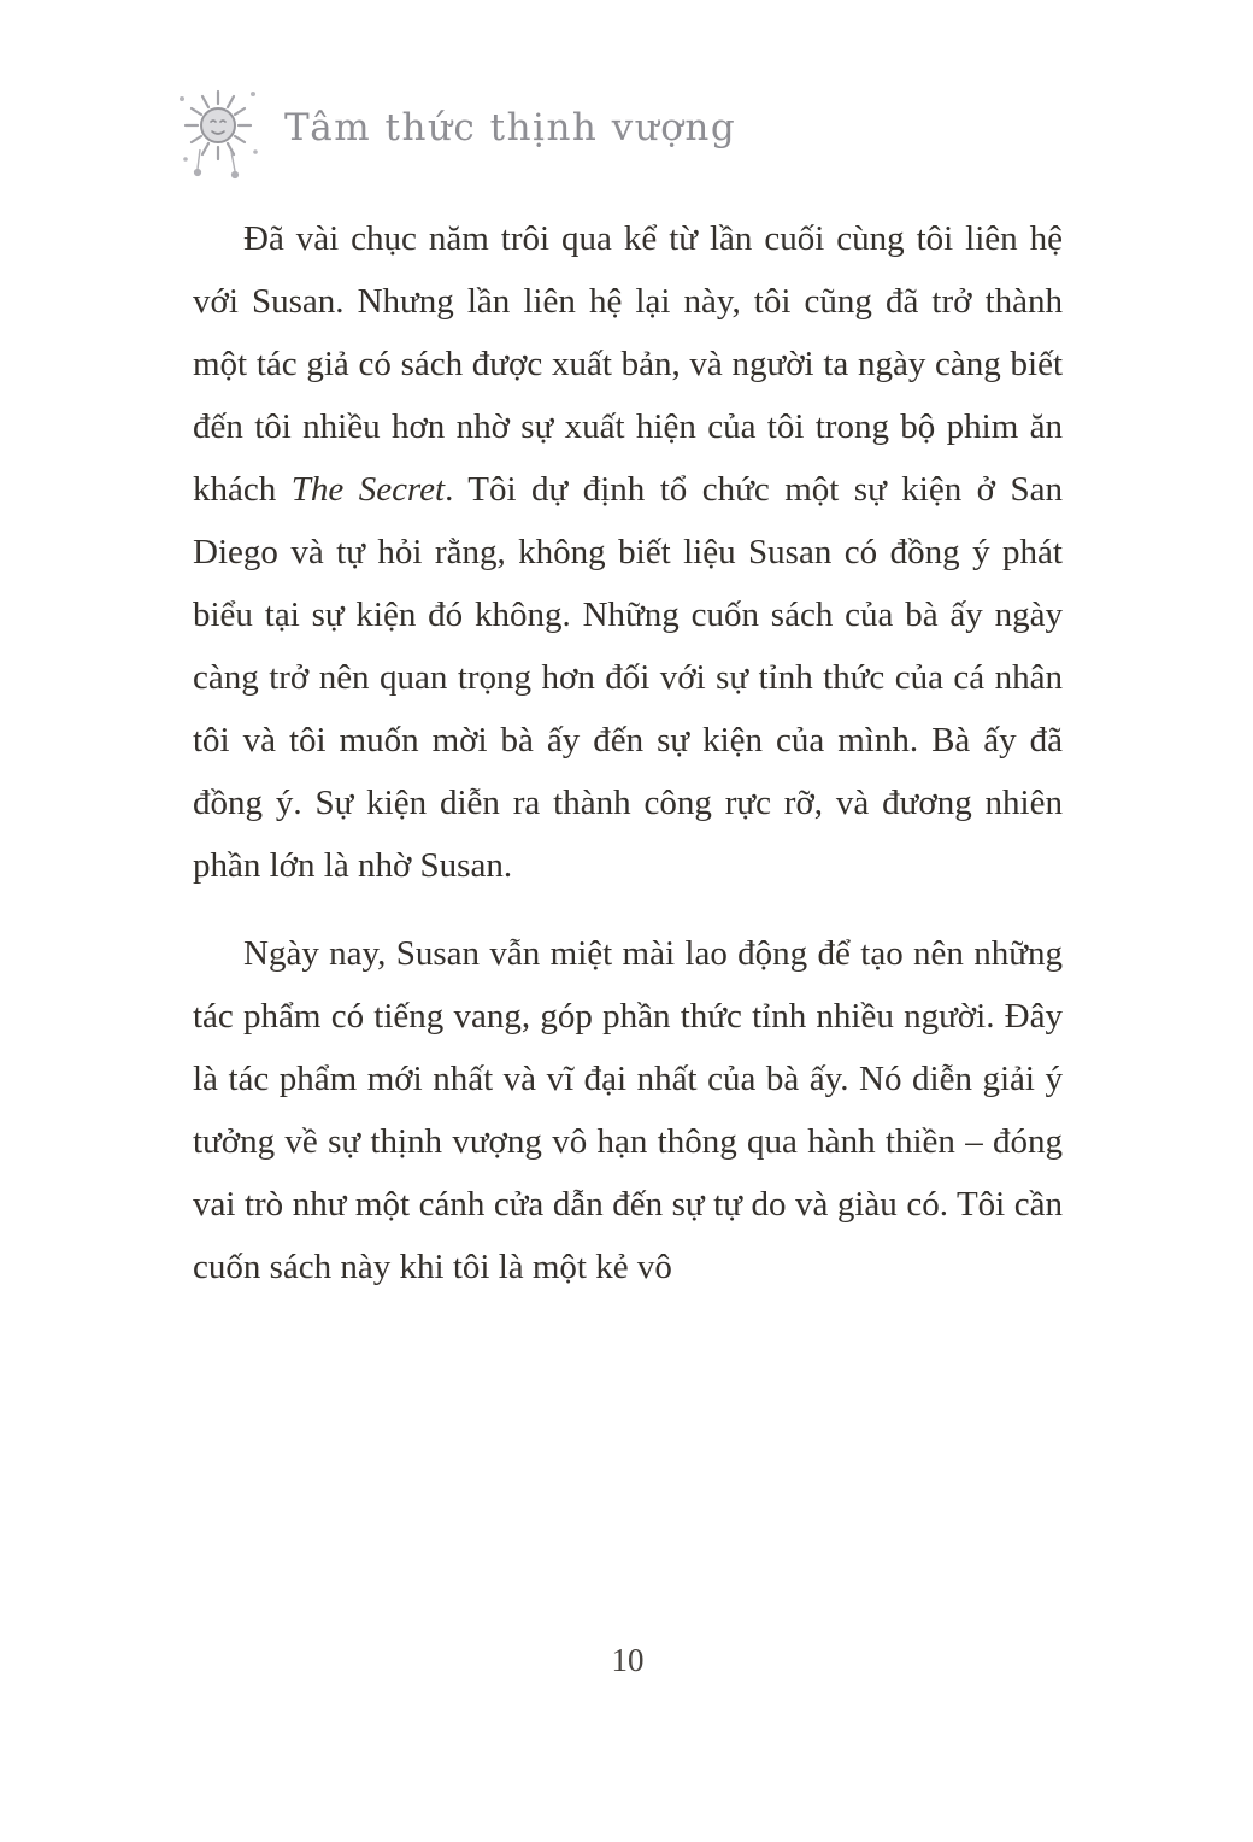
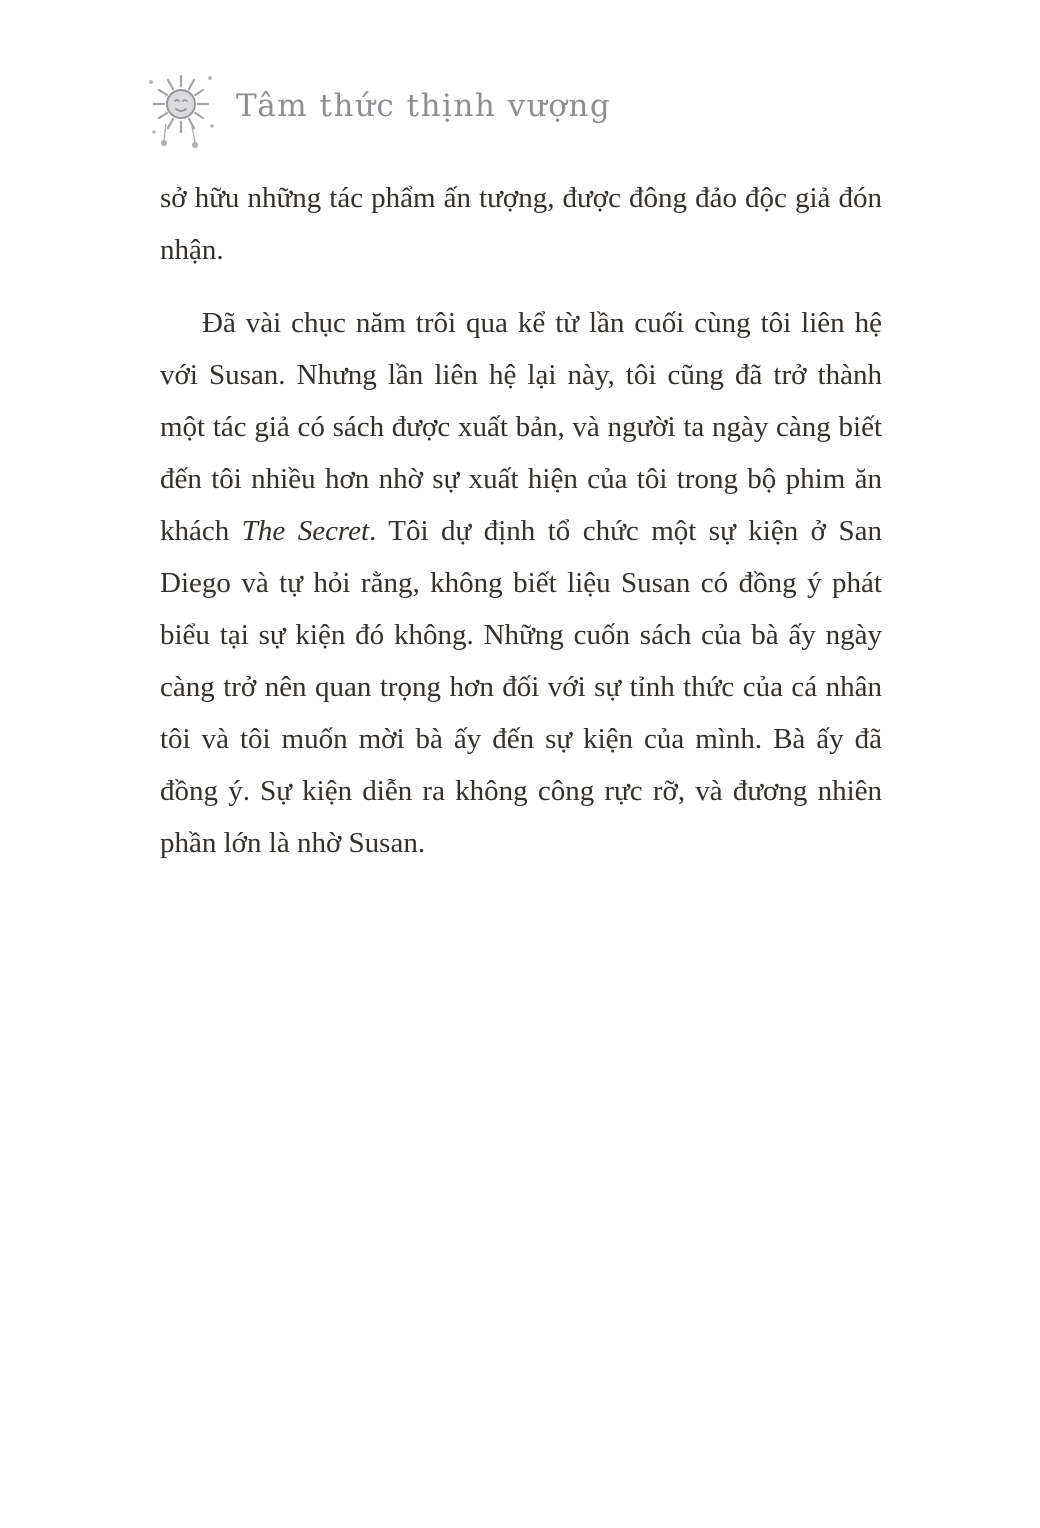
  Tâm thức thịnh vượng
+ sở hữu những tác phẩm ấn tượng, được đông đảo độc giả đón nhận.
- Đã vài chục năm trôi qua kể từ lần cuối cùng tôi liên hệ với Susan. Nhưng lần liên hệ lại này, tôi cũng đã trở thành một tác giả có sách được xuất bản, và người ta ngày càng biết đến tôi nhiều hơn nhờ sự xuất hiện của tôi trong bộ phim ăn khách The Secret. Tôi dự định tổ chức một sự kiện ở San Diego và tự hỏi rằng, không biết liệu Susan có đồng ý phát biểu tại sự kiện đó không. Những cuốn sách của bà ấy ngày càng trở nên quan trọng hơn đối với sự tỉnh thức của cá nhân tôi và tôi muốn mời bà ấy đến sự kiện của mình. Bà ấy đã đồng ý. Sự kiện diễn ra thành công rực rỡ, và đương nhiên phần lớn là nhờ Susan.
+ Đã vài chục năm trôi qua kể từ lần cuối cùng tôi liên hệ với Susan. Nhưng lần liên hệ lại này, tôi cũng đã trở thành một tác giả có sách được xuất bản, và người ta ngày càng biết đến tôi nhiều hơn nhờ sự xuất hiện của tôi trong bộ phim ăn khách The Secret. Tôi dự định tổ chức một sự kiện ở San Diego và tự hỏi rằng, không biết liệu Susan có đồng ý phát biểu tại sự kiện đó không. Những cuốn sách của bà ấy ngày càng trở nên quan trọng hơn đối với sự tỉnh thức của cá nhân tôi và tôi muốn mời bà ấy đến sự kiện của mình. Bà ấy đã đồng ý. Sự kiện diễn ra không công rực rỡ, và đương nhiên phần lớn là nhờ Susan.
- Ngày nay, Susan vẫn miệt mài lao động để tạo nên những tác phẩm có tiếng vang, góp phần thức tỉnh nhiều người. Đây là tác phẩm mới nhất và vĩ đại nhất của bà ấy. Nó diễn giải ý tưởng về sự thịnh vượng vô hạn thông qua hành thiền – đóng vai trò như một cánh cửa dẫn đến sự tự do và giàu có. Tôi cần cuốn sách này khi tôi là một kẻ vô
- 10
